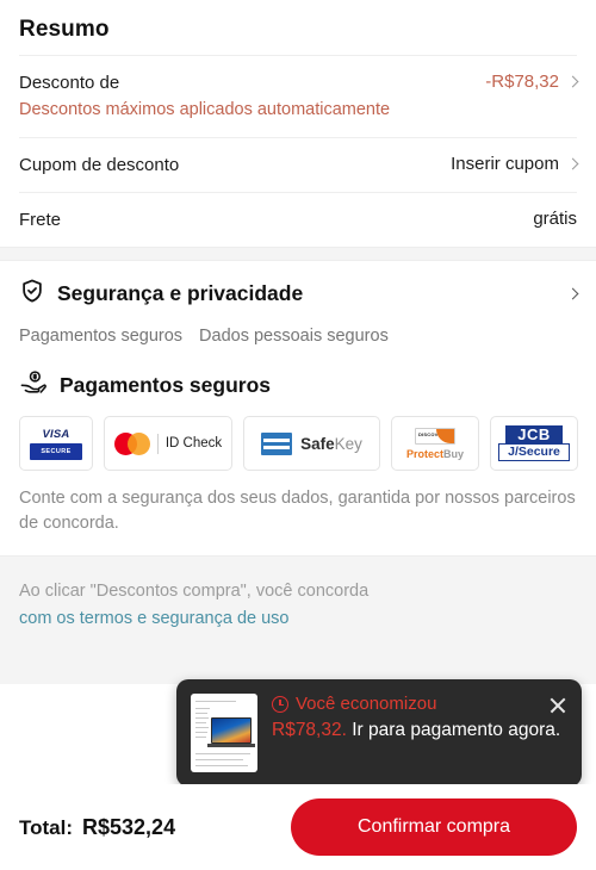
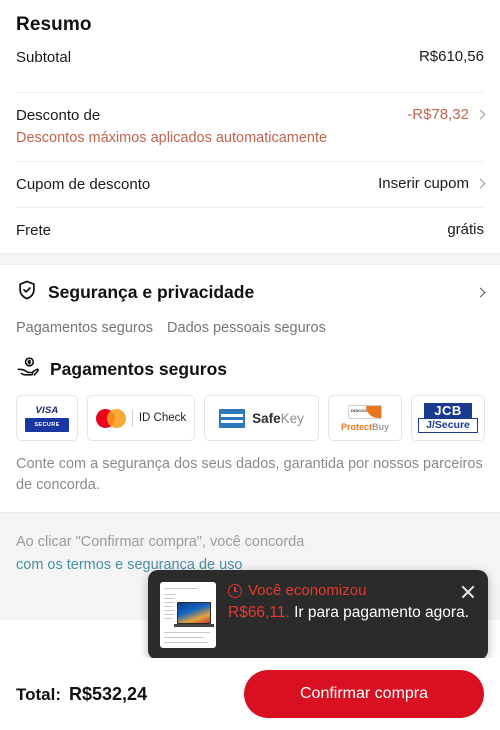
  Resumo
+ Subtotal
+ R$610,56
  Desconto de
  Descontos máximos aplicados automaticamente
  -R$78,32
  Cupom de desconto
  Inserir cupom
  Frete
  grátis
  Segurança e privacidade
  Pagamentos seguros
  Dados pessoais seguros
  Pagamentos seguros
  VISA
  ID Check
  SafeKey
  ProtectBuy
  JCB
  J/Secure
  Conte com a segurança dos seus dados, garantida por nossos parceiros de concorda.
- Ao clicar "Descontos compra", você concorda
+ Ao clicar "Confirmar compra", você concorda
  com os termos e segurança de uso
  Você economizou
- R$78,32. Ir para pagamento agora.
+ R$66,11. Ir para pagamento agora.
  Total:
  R$532,24
  Confirmar compra
